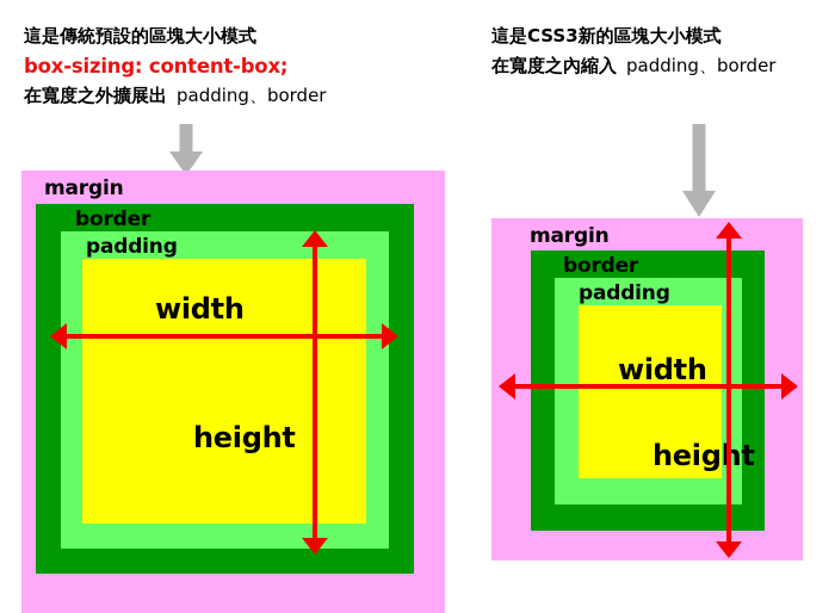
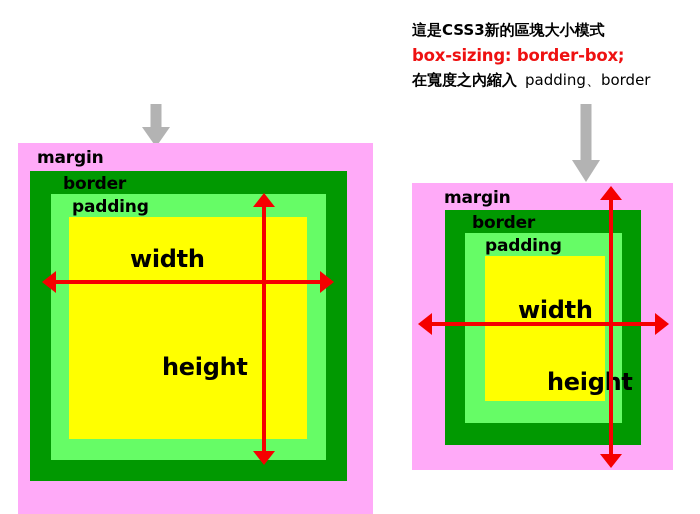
- 這是傳統預設的區塊大小模式
- box-sizing: content-box;
- 在寬度之外擴展出 padding、border
  這是CSS3新的區塊大小模式
+ box-sizing: border-box;
  在寬度之內縮入 padding、border
  margin
  border
  padding
  width
  height
  margin
  border
  padding
  width
  heigt
